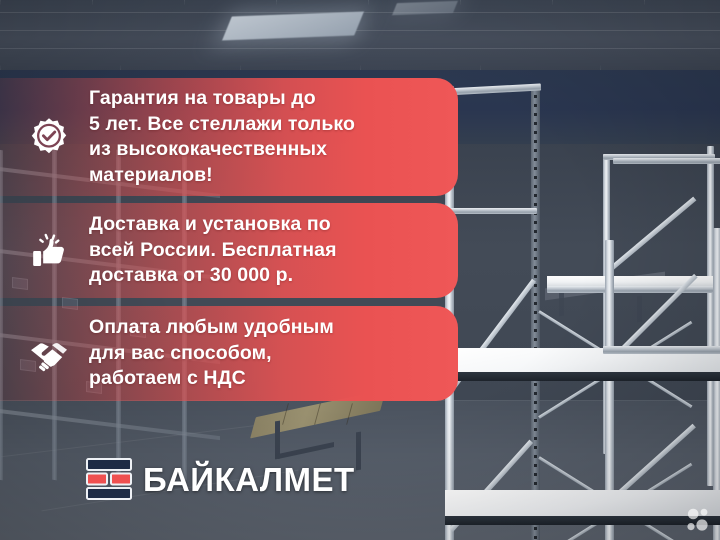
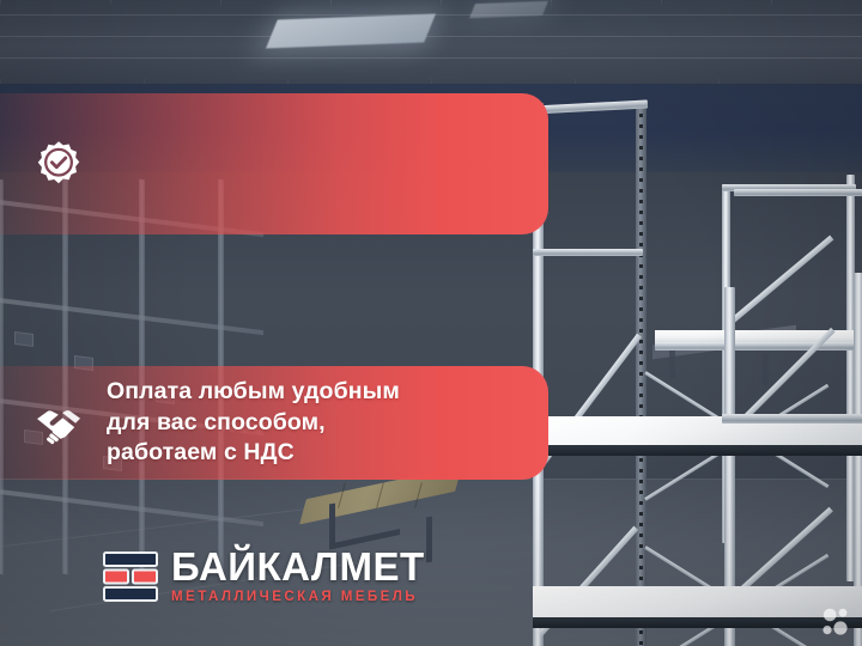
- Гарантия на товары до
- 5 лет. Все стеллажи только
- из высококачественных
- материалов!
- Доставка и установка по
- всей России. Бесплатная
- доставка от 30 000 р.
  Оплата любым удобным
  для вас способом,
  работаем с НДС
  БАЙКАЛМЕТ
+ МЕТАЛЛИЧЕСКАЯ МЕБЕЛЬ
